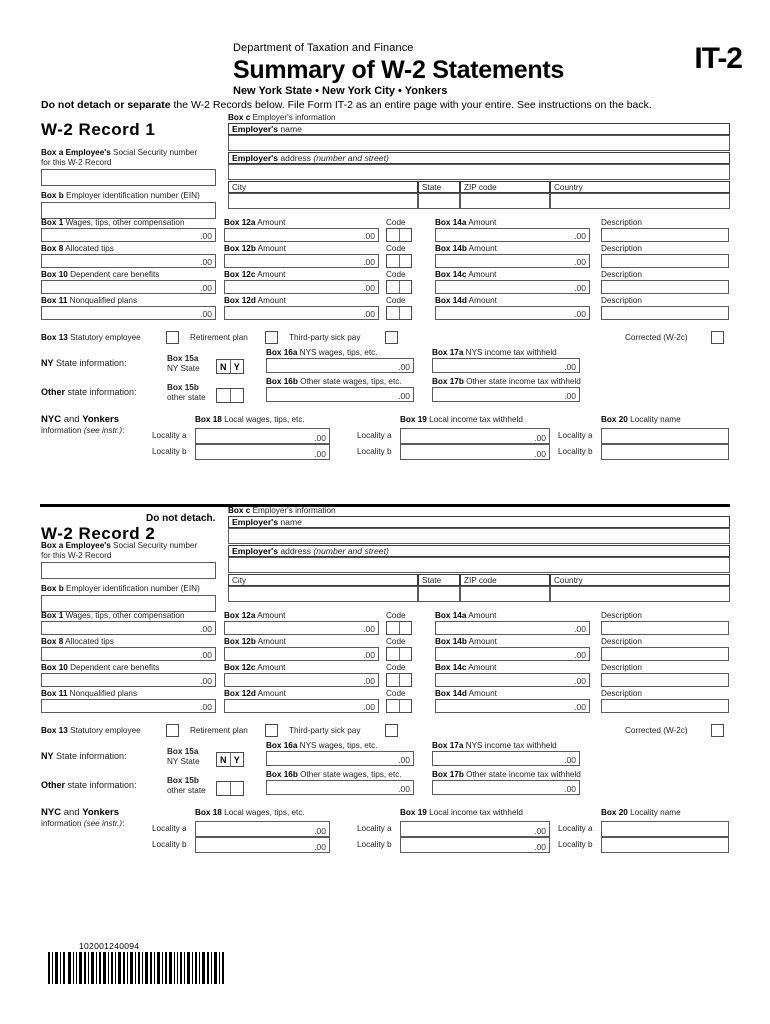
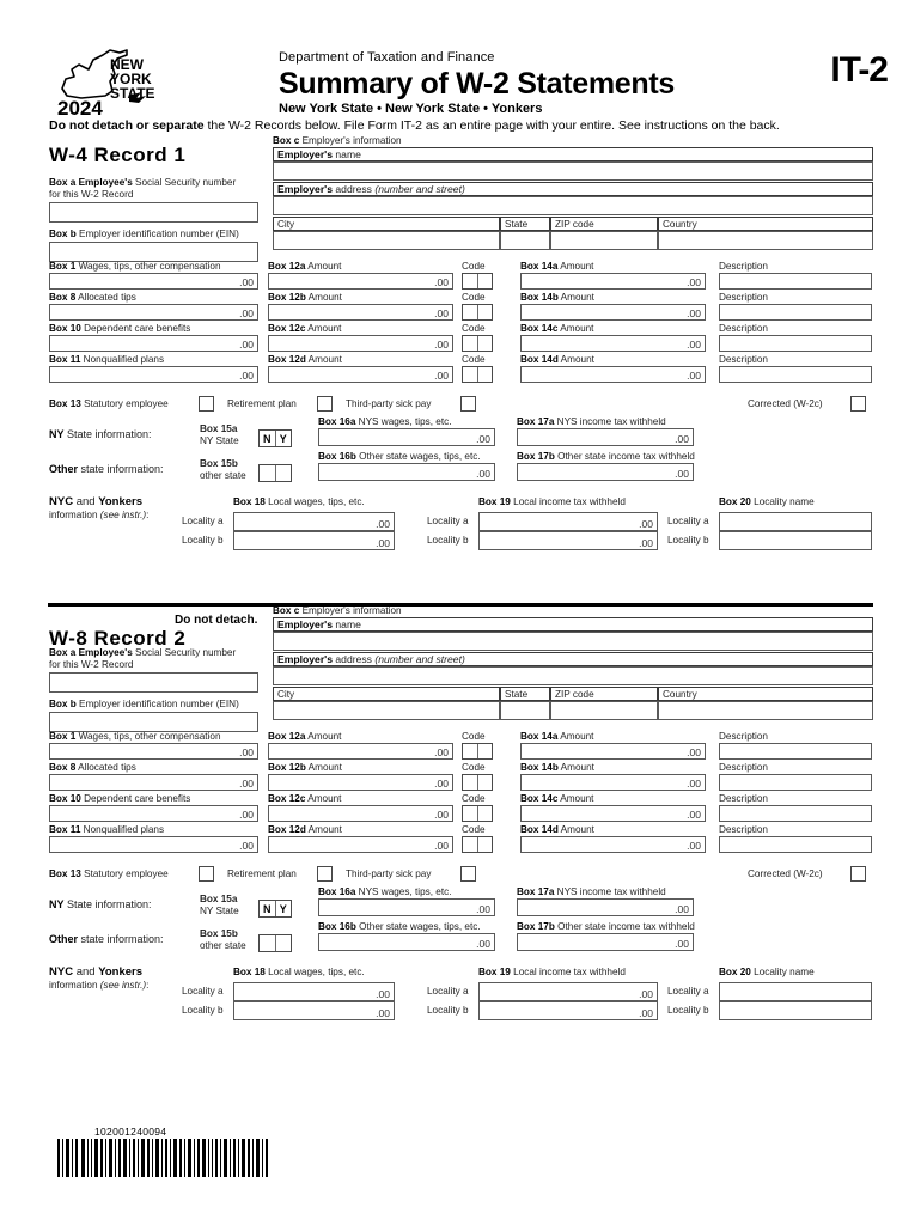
+ NEW
+ YORK
+ STATE
+ 2024
  Department of Taxation and Finance
  Summary of W-2 Statements
- New York State • New York City • Yonkers
+ New York State • New York State • Yonkers
  IT-2
  Do not detach or separate the W-2 Records below. File Form IT-2 as an entire page with your entire. See instructions on the back.
- W-2 Record 1
+ W-4 Record 1
  Box a Employee's Social Security number
  for this W-2 Record
  Box b Employer identification number (EIN)
  Box c Employer's information
  Employer's name
  Employer's address (number and street)
  City
  State
  ZIP code
  Country
  Box 1 Wages, tips, other compensation
  .00
  Box 8 Allocated tips
  .00
  Box 10 Dependent care benefits
  .00
  Box 11 Nonqualified plans
  .00
  Box 12a Amount
  .00
  Code
  Box 12b Amount
  .00
  Code
  Box 12c Amount
  .00
  Code
  Box 12d Amount
  .00
  Code
  Box 14a Amount
  .00
  Description
  Box 14b Amount
  .00
  Description
  Box 14c Amount
  .00
  Description
  Box 14d Amount
  .00
  Description
  Box 13 Statutory employee
  Retirement plan
  Third-party sick pay
  Corrected (W-2c)
  NY State information:
  Box 15a
  NY State
  N
  Y
  Box 16a NYS wages, tips, etc.
  .00
  Box 17a NYS income tax withheld
  .00
  Other state information:
  Box 15b
  other state
  Box 16b Other state wages, tips, etc.
  .00
  Box 17b Other state income tax withheld
  .00
  NYC and Yonkers
  information (see instr.):
  Box 18 Local wages, tips, etc.
  Locality a
  .00
  Locality b
  .00
  Box 19 Local income tax withheld
  Locality a
  .00
  Locality b
  .00
  Box 20 Locality name
  Locality a
  Locality b
- W-2 Record 2
+ W-8 Record 2
  Do not detach.
  Box a Employee's Social Security number
  for this W-2 Record
  Box b Employer identification number (EIN)
  Box c Employer's information
  Employer's name
  Employer's address (number and street)
  City
  State
  ZIP code
  Country
  Box 1 Wages, tips, other compensation
  .00
  Box 8 Allocated tips
  .00
  Box 10 Dependent care benefits
  .00
  Box 11 Nonqualified plans
  .00
  Box 12a Amount
  .00
  Code
  Box 12b Amount
  .00
  Code
  Box 12c Amount
  .00
  Code
  Box 12d Amount
  .00
  Code
  Box 14a Amount
  .00
  Description
  Box 14b Amount
  .00
  Description
  Box 14c Amount
  .00
  Description
  Box 14d Amount
  .00
  Description
  Box 13 Statutory employee
  Retirement plan
  Third-party sick pay
  Corrected (W-2c)
  NY State information:
  Box 15a
  NY State
  N
  Y
  Box 16a NYS wages, tips, etc.
  .00
  Box 17a NYS income tax withheld
  .00
  Other state information:
  Box 15b
  other state
  Box 16b Other state wages, tips, etc.
  .00
  Box 17b Other state income tax withheld
  .00
  NYC and Yonkers
  information (see instr.):
  Box 18 Local wages, tips, etc.
  Locality a
  .00
  Locality b
  .00
  Box 19 Local income tax withheld
  Locality a
  .00
  Locality b
  .00
  Box 20 Locality name
  Locality a
  Locality b
  102001240094
